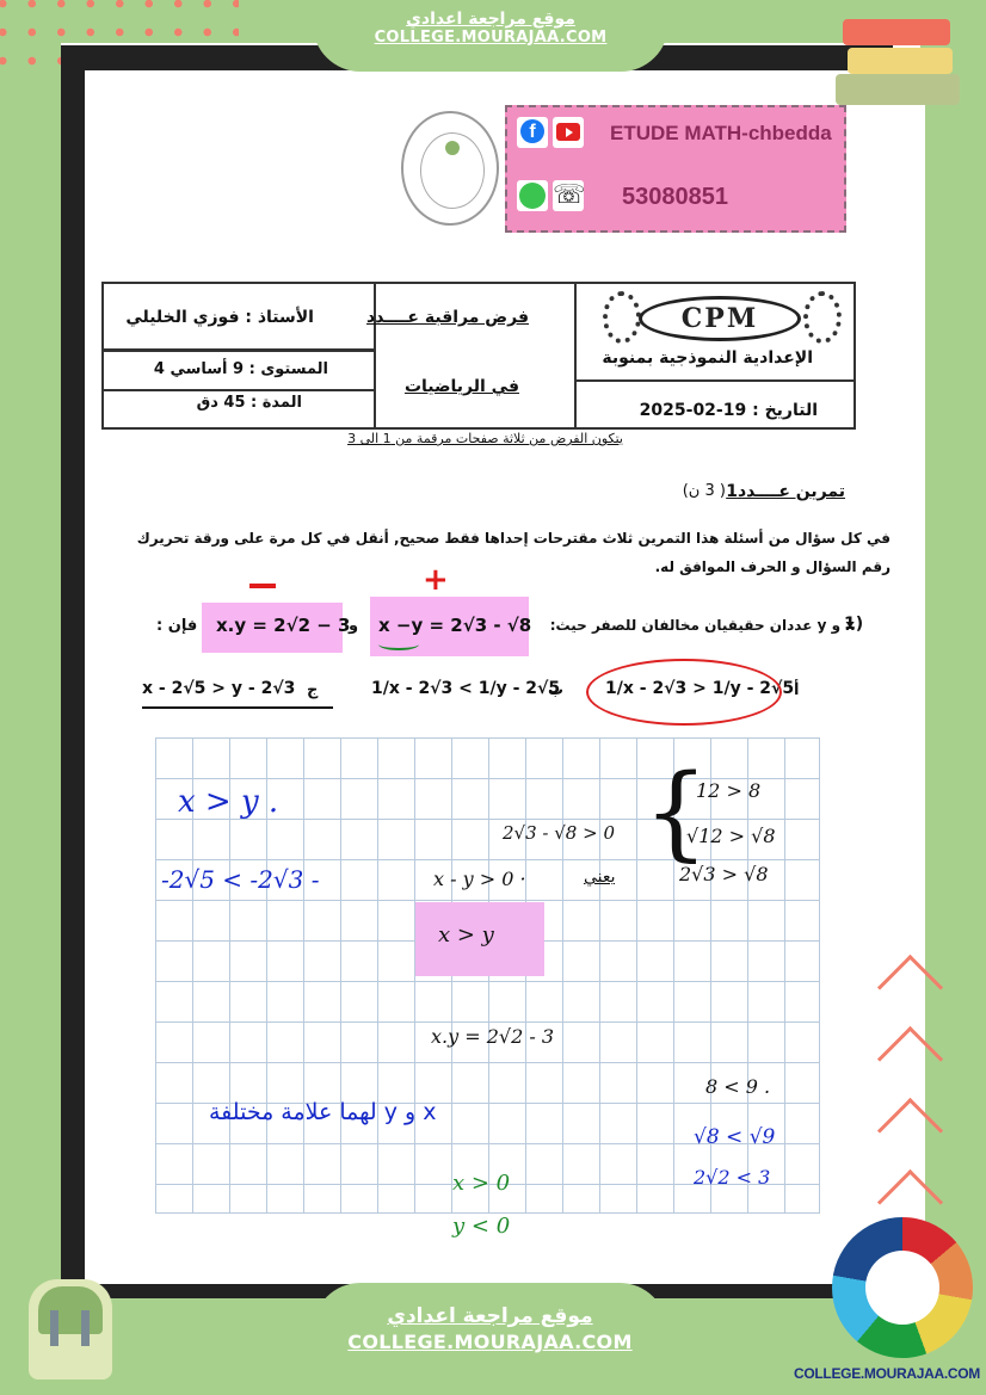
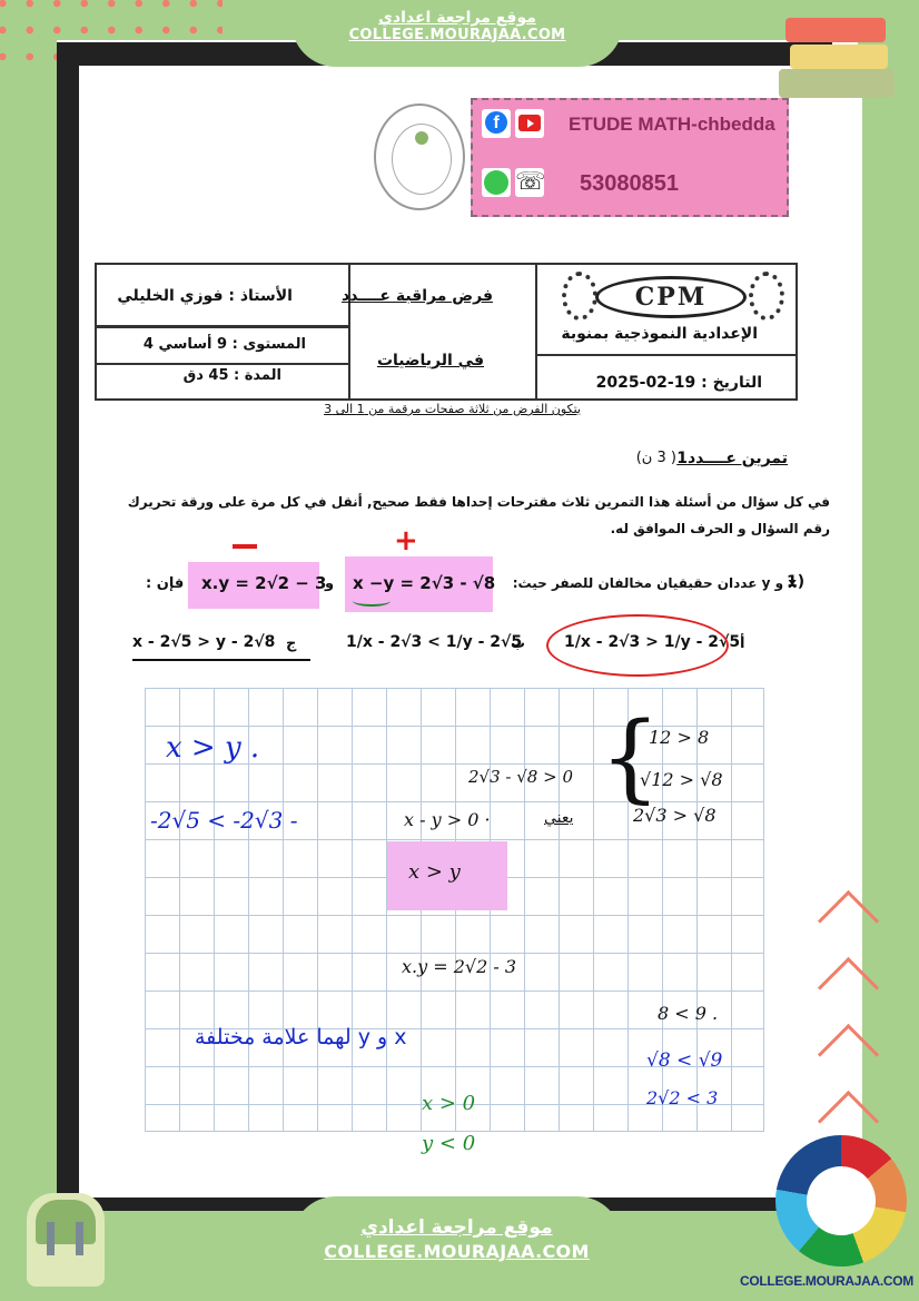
  ETUDE MATH-chbedda
  ☏
  53080851
  الأستاذ : فوزي الخليلي
  المستوى : 9 أساسي 4
  المدة : 45 دق
  فرض مراقبة عــــدد
  في الرياضيات
  CPM
  الإعدادية النموذجية بمنوبة
  التاريخ : 19-02-2025
  يتكون الفرض من ثلاثة صفحات مرقمة من 1 الى 3
  تمرين عــــدد1
  ( 3 ن)
  في كل سؤال من أسئلة هذا التمرين ثلاث مقترحات إحداها فقط صحيح, أنقل في كل مرة على ورقة تحريرك
  رقم السؤال و الحرف الموافق له.
  +
  x.y = 2√2 − 3
  و
  x −y = 2√3 - √8
  x و y عددان حقيقيان مخالفان للصفر حيث:
  1)
  فإن :
- x - 2√5 > y - 2√3
+ x - 2√5 > y - 2√8
  ج
  1/x - 2√3 < 1/y - 2√5
  ب
  1/x - 2√3 > 1/y - 2√5
  أ
  x > y .
  -2√5 < -2√3 -
  2√3 - √8 > 0
  x - y > 0 ·
  يعني
  {
  12 > 8
  √12 > √8
  2√3 > √8
  x > y
  x.y = 2√2 - 3
  x و y لهما علامة مختلفة
  8 < 9 .
  √8 < √9
  2√2 < 3
  x > 0
  y < 0
  موقع مراجعة اعدادي
  COLLEGE.MOURAJAA.COM
  موقع مراجعة اعدادي
  COLLEGE.MOURAJAA.COM
  COLLEGE.MOURAJAA.COM
